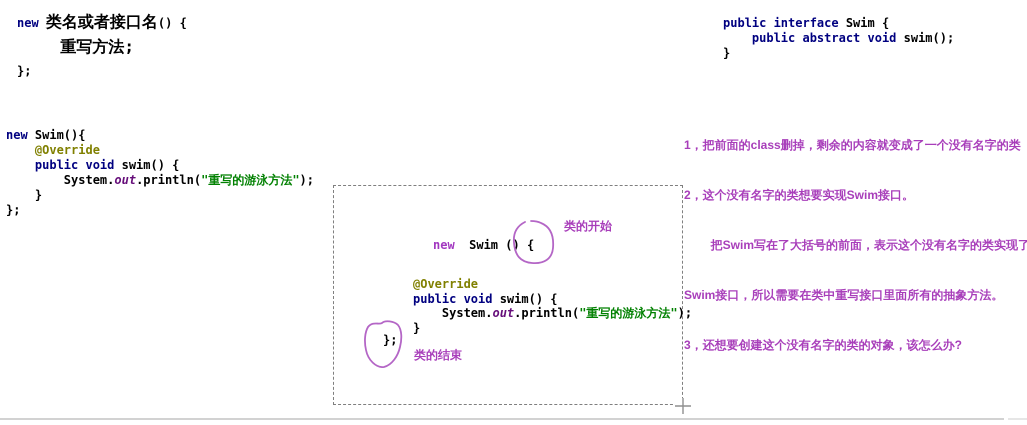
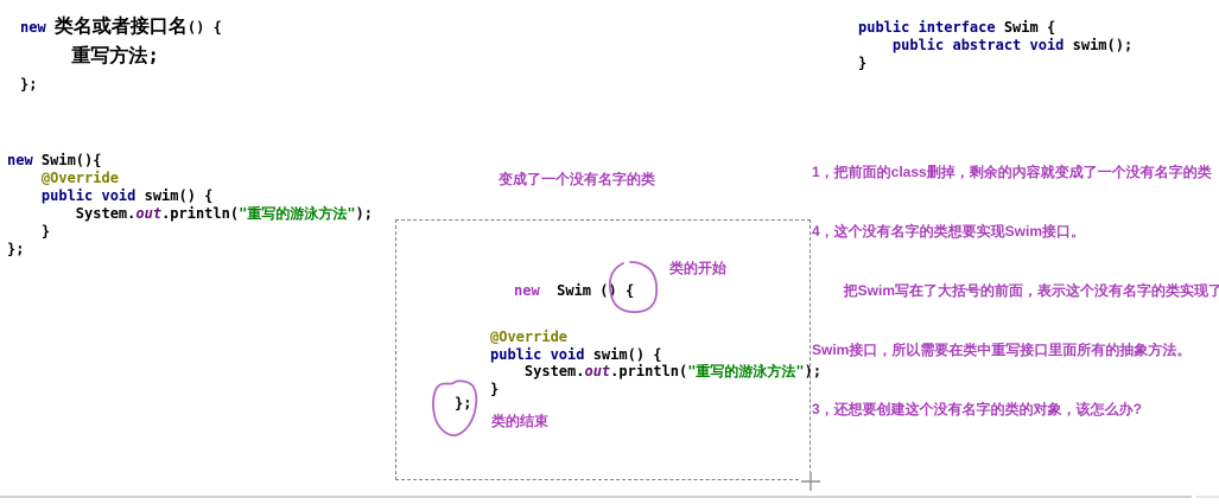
  new 类名或者接口名() {
  重写方法;
  };
  public interface Swim {
  public abstract void swim();
  }
  new Swim(){
  @Override
  public void swim() {
  System.out.println("重写的游泳方法");
  }
  };
+ 变成了一个没有名字的类
  new Swim () {
  类的开始
  @Override
  public void swim() {
  System.out.println("重写的游泳方法");
  }
  };
  类的结束
  1，把前面的class删掉，剩余的内容就变成了一个没有名字的类
- 2，这个没有名字的类想要实现Swim接口。
+ 4，这个没有名字的类想要实现Swim接口。
  把Swim写在了大括号的前面，表示这个没有名字的类实现了
  Swim接口，所以需要在类中重写接口里面所有的抽象方法。
  3，还想要创建这个没有名字的类的对象，该怎么办?
